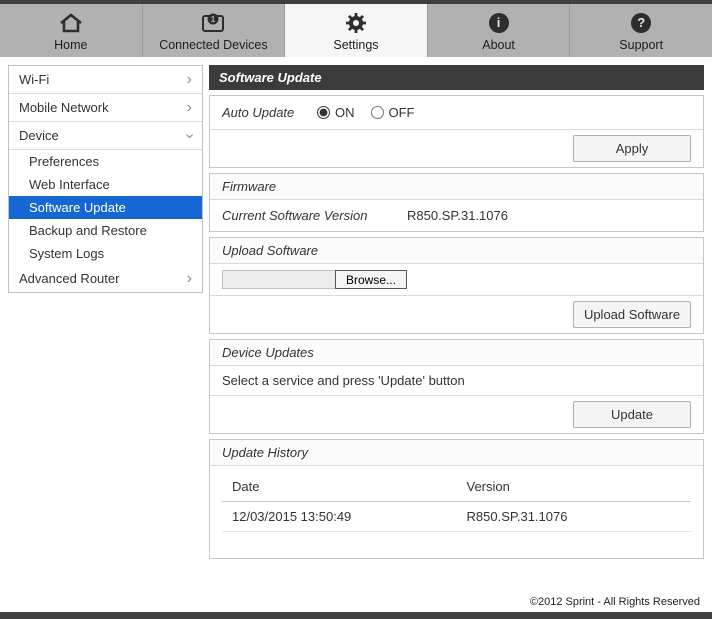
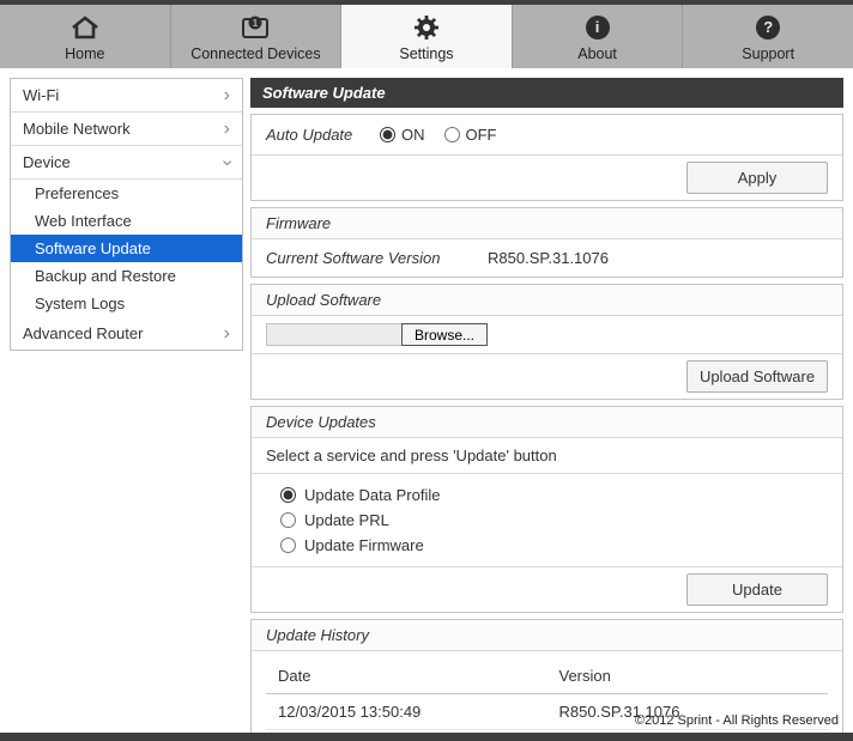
  Home
  1
  Connected Devices
  Settings
  i
  About
  ?
  Support
  Wi-Fi
  ›
  Mobile Network
  ›
  Device
  Preferences
  Web Interface
  Software Update
  Backup and Restore
  System Logs
  Advanced Router
  ›
  Software Update
  Auto Update
  ON
  OFF
  Apply
  Firmware
  Current Software Version
  R850.SP.31.1076
  Upload Software
  Browse...
  Upload Software
  Device Updates
  Select a service and press 'Update' button
+ Update Data Profile
+ Update PRL
+ Update Firmware
  Update
  Update History
  Date	Version
  12/03/2015 13:50:49	R850.SP.31.1076
  ©2012 Sprint - All Rights Reserved
